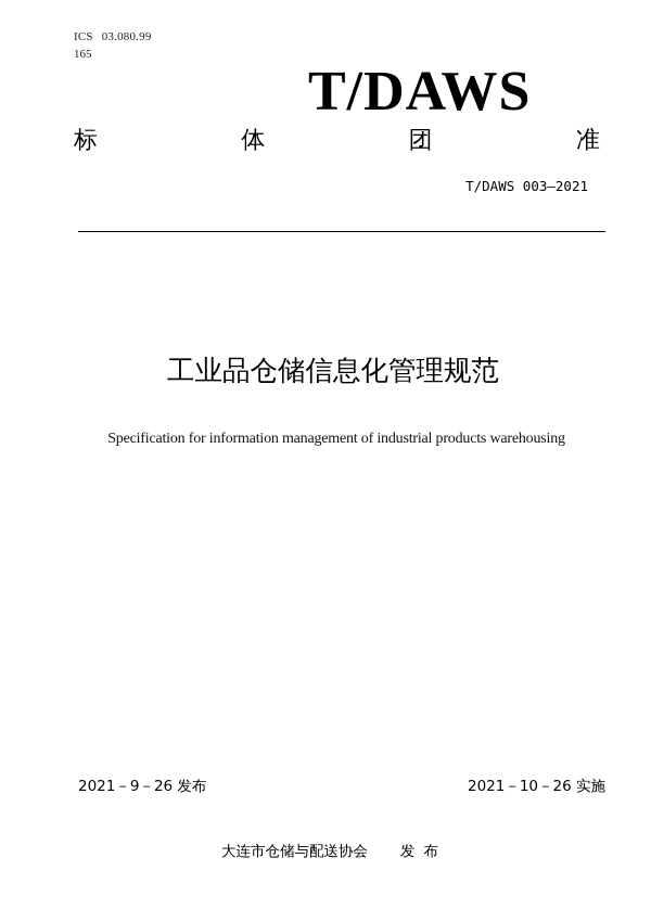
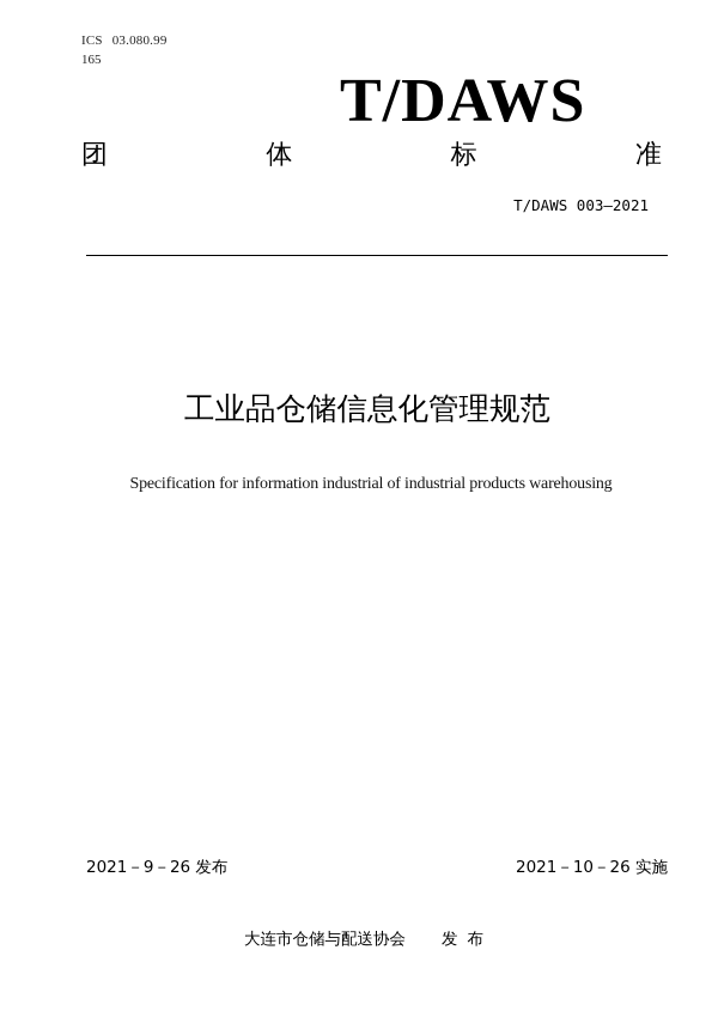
  ICS 03.080.99
  165
  T/DAWS
- 标
+ 团
  体
- 团
+ 标
  准
  T/DAWS 003—2021
  工业品仓储信息化管理规范
- Specification for information management of industrial products warehousing
+ Specification for information industrial of industrial products warehousing
  2021－9－26 发布
  2021－10－26 实施
  大连市仓储与配送协会 发布
